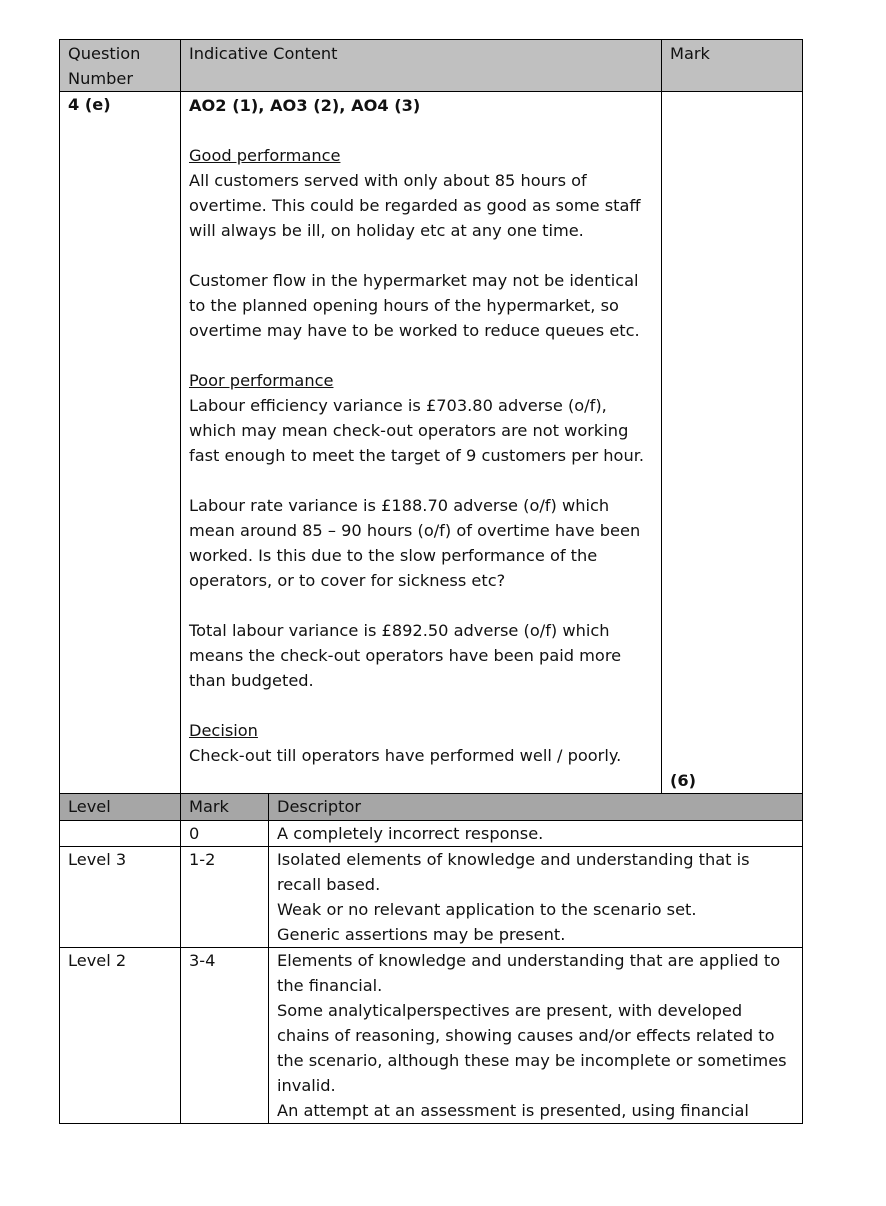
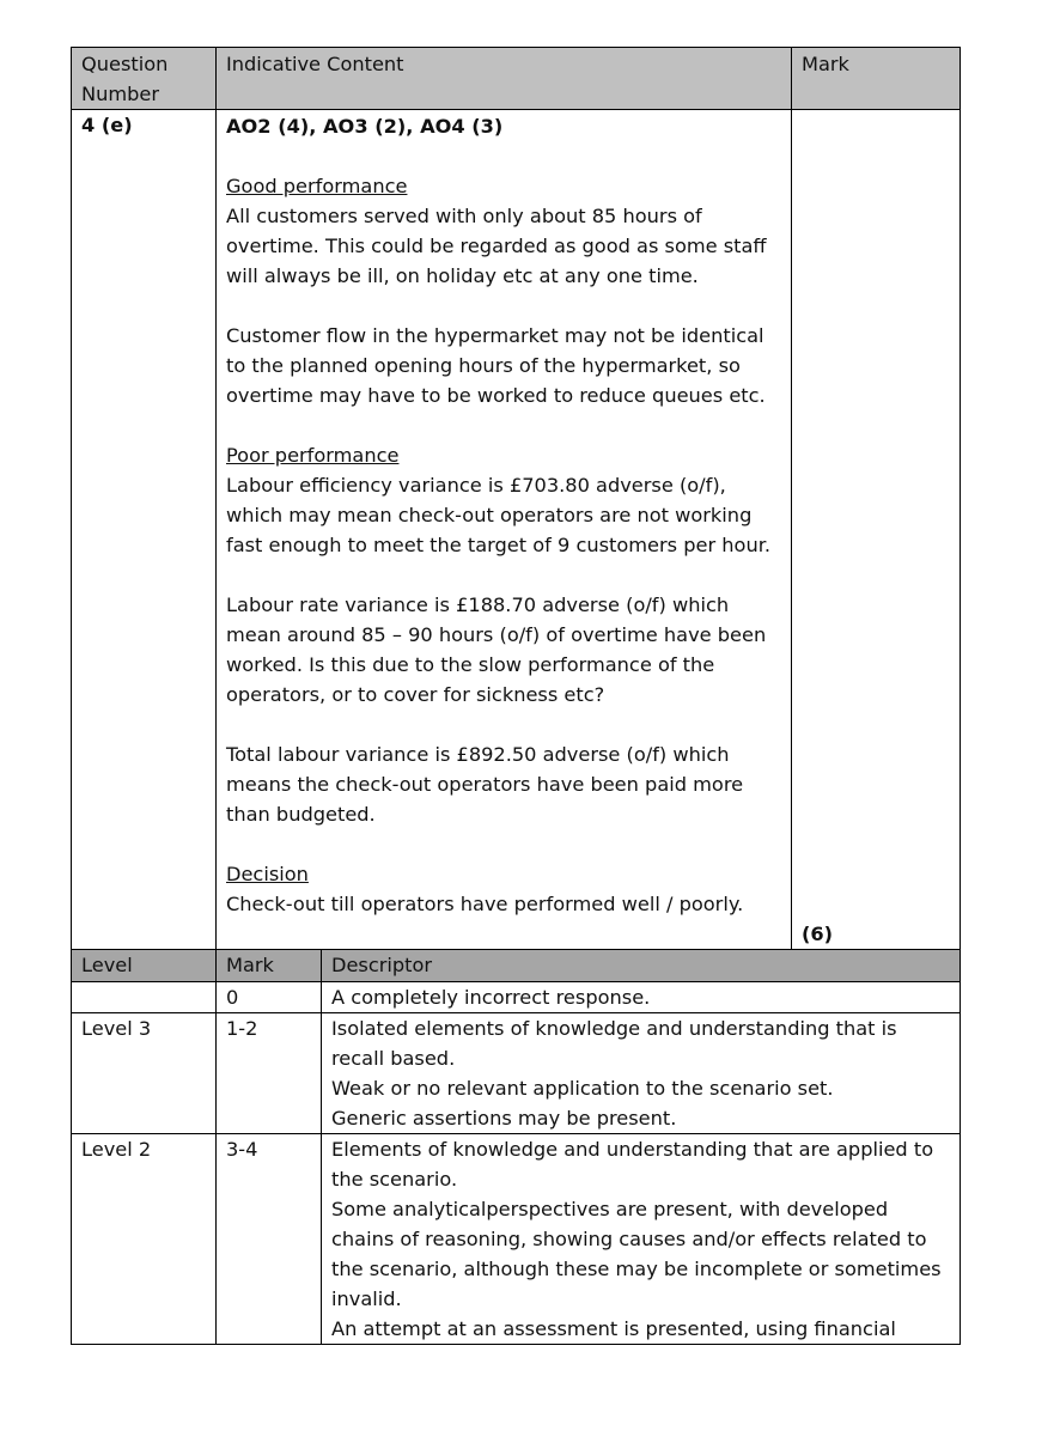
  Question Number	Indicative Content	Mark
- 4 (e)	AO2 (1), AO3 (2), AO4 (3) Good performance All customers served with only about 85 hours of overtime. This could be regarded as good as some staff will always be ill, on holiday etc at any one time. Customer flow in the hypermarket may not be identical to the planned opening hours of the hypermarket, so overtime may have to be worked to reduce queues etc. Poor performance Labour efficiency variance is £703.80 adverse (o/f), which may mean check-out operators are not working fast enough to meet the target of 9 customers per hour. Labour rate variance is £188.70 adverse (o/f) which mean around 85 – 90 hours (o/f) of overtime have been worked. Is this due to the slow performance of the operators, or to cover for sickness etc? Total labour variance is £892.50 adverse (o/f) which means the check-out operators have been paid more than budgeted. Decision Check-out till operators have performed well / poorly.	(6)
+ 4 (e)	AO2 (4), AO3 (2), AO4 (3) Good performance All customers served with only about 85 hours of overtime. This could be regarded as good as some staff will always be ill, on holiday etc at any one time. Customer flow in the hypermarket may not be identical to the planned opening hours of the hypermarket, so overtime may have to be worked to reduce queues etc. Poor performance Labour efficiency variance is £703.80 adverse (o/f), which may mean check-out operators are not working fast enough to meet the target of 9 customers per hour. Labour rate variance is £188.70 adverse (o/f) which mean around 85 – 90 hours (o/f) of overtime have been worked. Is this due to the slow performance of the operators, or to cover for sickness etc? Total labour variance is £892.50 adverse (o/f) which means the check-out operators have been paid more than budgeted. Decision Check-out till operators have performed well / poorly.	(6)
  Level	Mark	Descriptor
  	0	A completely incorrect response.
  Level 3	1-2	Isolated elements of knowledge and understanding that is recall based. Weak or no relevant application to the scenario set. Generic assertions may be present.
- Level 2	3-4	Elements of knowledge and understanding that are applied to the financial. Some analyticalperspectives are present, with developed chains of reasoning, showing causes and/or effects related to the scenario, although these may be incomplete or sometimes invalid. An attempt at an assessment is presented, using financial
+ Level 2	3-4	Elements of knowledge and understanding that are applied to the scenario. Some analyticalperspectives are present, with developed chains of reasoning, showing causes and/or effects related to the scenario, although these may be incomplete or sometimes invalid. An attempt at an assessment is presented, using financial
